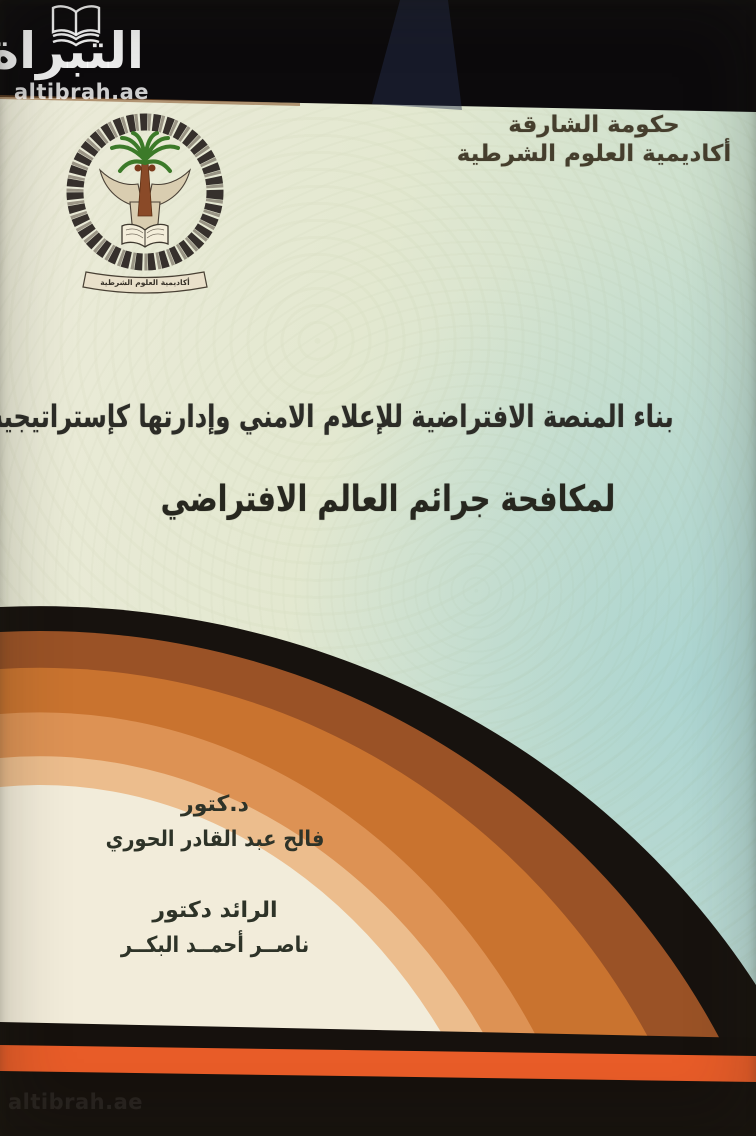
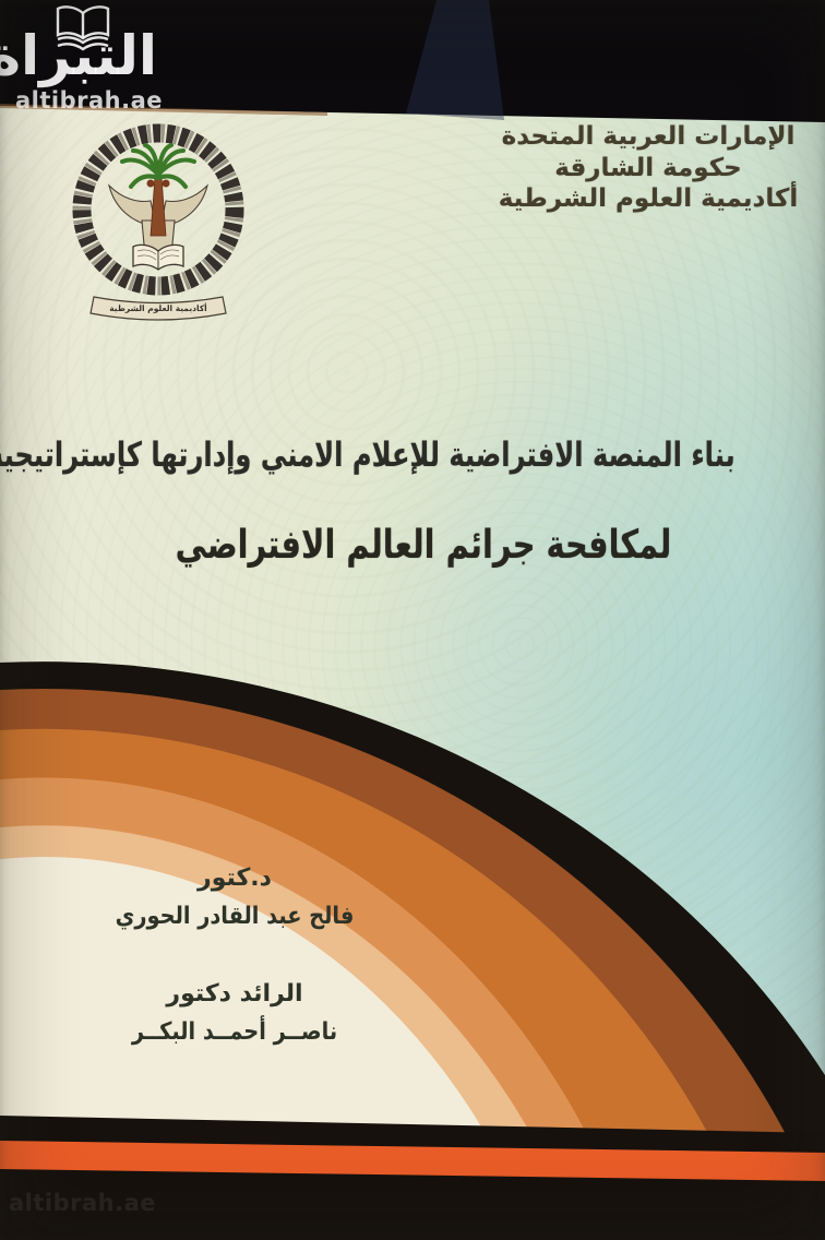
  أكاديمية العلوم الشرطية
+ الإمارات العربية المتحدة
  حكومة الشارقة
  أكاديمية العلوم الشرطية
  بناء المنصة الافتراضية للإعلام الامني وإدارتها كإستراتيجي
  لمكافحة جرائم العالم الافتراضي
  د.كتور
  فالح عبد القادر الحوري
  الرائد دكتور
  ناصــر أحمــد البكــر
  التبراة
  altibrah.ae
